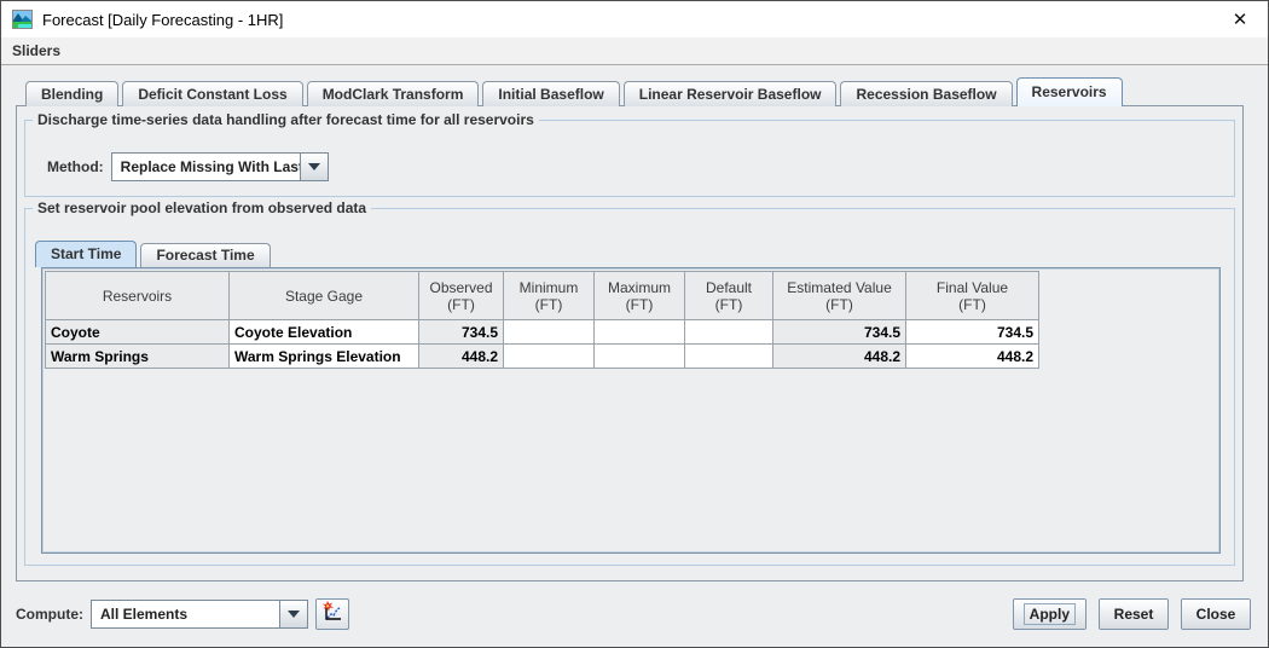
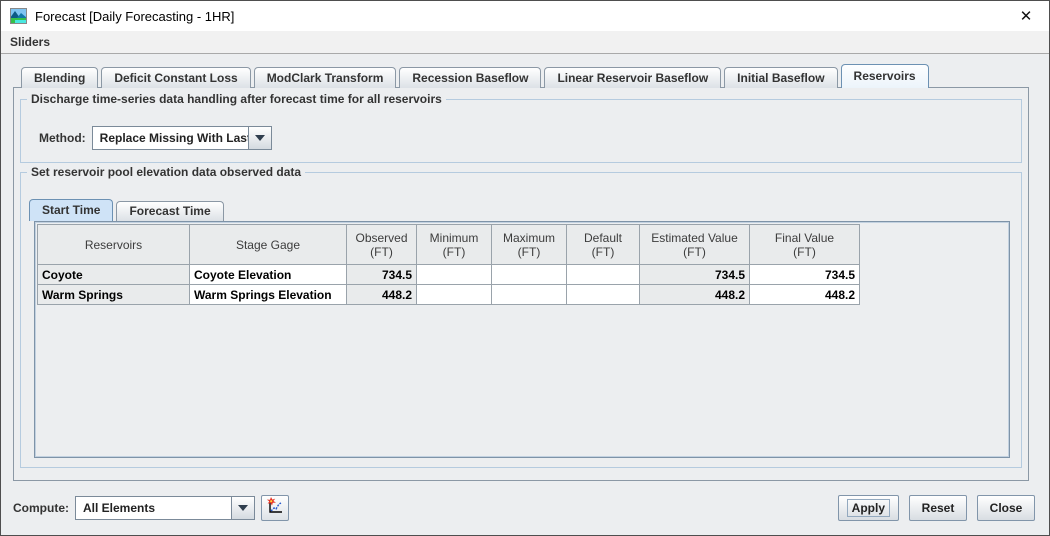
  Forecast [Daily Forecasting - 1HR]
  ✕
  Sliders
  Blending
  Deficit Constant Loss
  ModClark Transform
- Initial Baseflow
+ Recession Baseflow
  Linear Reservoir Baseflow
- Recession Baseflow
+ Initial Baseflow
  Reservoirs
  Discharge time-series data handling after forecast time for all reservoirs
  Method:
  Replace Missing With Las
- Set reservoir pool elevation from observed data
+ Set reservoir pool elevation data observed data
  Start Time
  Forecast Time
  Reservoirs	Stage Gage	Observed(FT)	Minimum(FT)	Maximum(FT)	Default(FT)	Estimated Value(FT)	Final Value(FT)
  Coyote	Coyote Elevation	734.5				734.5	734.5
  Warm Springs	Warm Springs Elevation	448.2				448.2	448.2
  Compute:
  All Elements
  Apply
  Reset
  Close
